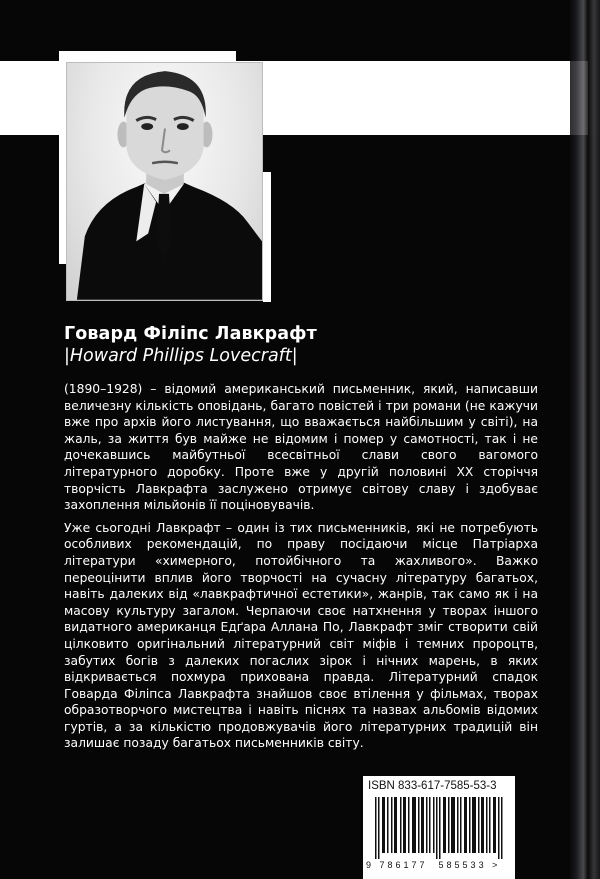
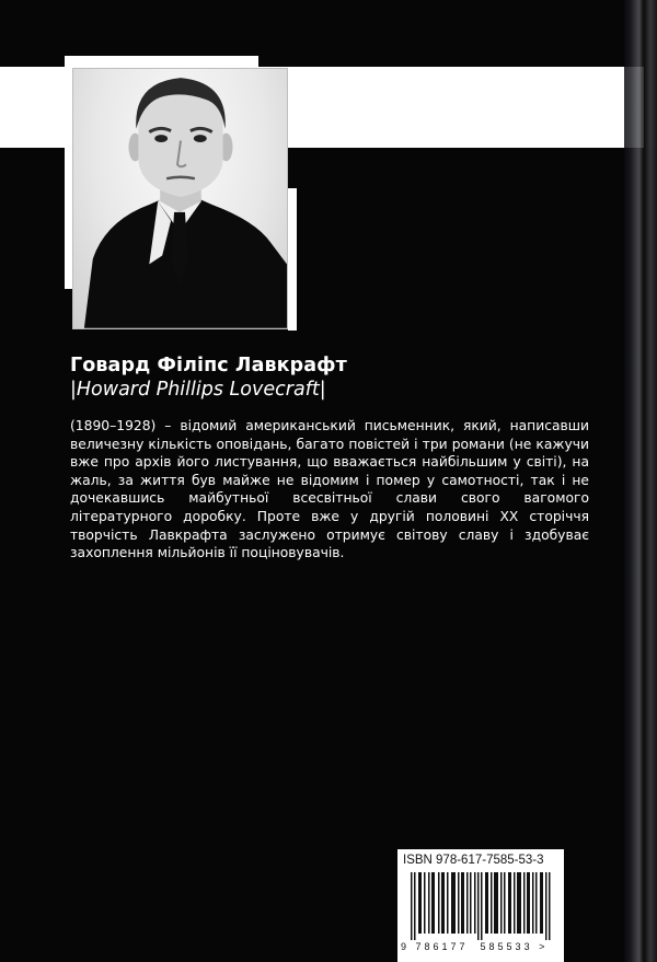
  Говард Філіпс Лавкрафт
  |Howard Phillips Lovecraft|
  (1890–1928) – відомий американський письменник, який, написавши величезну кількість оповідань, багато повістей і три романи (не кажучи вже про архів його листування, що вважається найбільшим у світі), на жаль, за життя був майже не відомим і помер у самотності, так і не дочекавшись майбутньої всесвітньої слави свого вагомого літературного доробку. Проте вже у другій половині XX сторіччя творчість Лавкрафта заслужено отримує світову славу і здобуває захоплення мільйонів її поціновувачів.
- Уже сьогодні Лавкрафт – один із тих письменників, які не потребують особливих рекомендацій, по праву посідаючи місце Патріарха літератури «химерного, потойбічного та жахливого». Важко переоцінити вплив його творчості на сучасну літературу багатьох, навіть далеких від «лавкрафтичної естетики», жанрів, так само як і на масову культуру загалом. Черпаючи своє натхнення у творах іншого видатного американця Едґара Аллана По, Лавкрафт зміг створити свій цілковито оригінальний літературний світ міфів і темних пророцтв, забутих богів з далеких погаслих зірок і нічних марень, в яких відкривається похмура прихована правда. Літературний спадок Говарда Філіпса Лавкрафта знайшов своє втілення у фільмах, творах образотворчого мистецтва і навіть піснях та назвах альбомів відомих гуртів, а за кількістю продовжувачів його літературних традицій він залишає позаду багатьох письменників світу.
- ISBN 833-617-7585-53-3
+ ISBN 978-617-7585-53-3
  9 786177 585533 >
